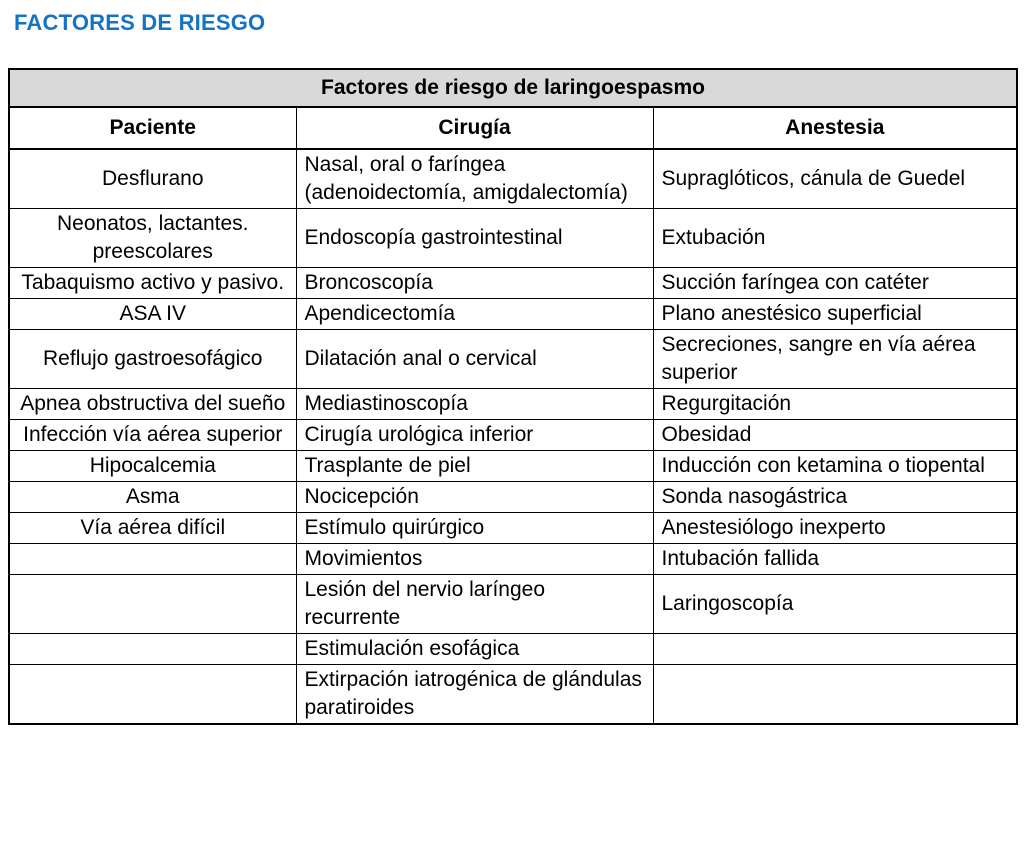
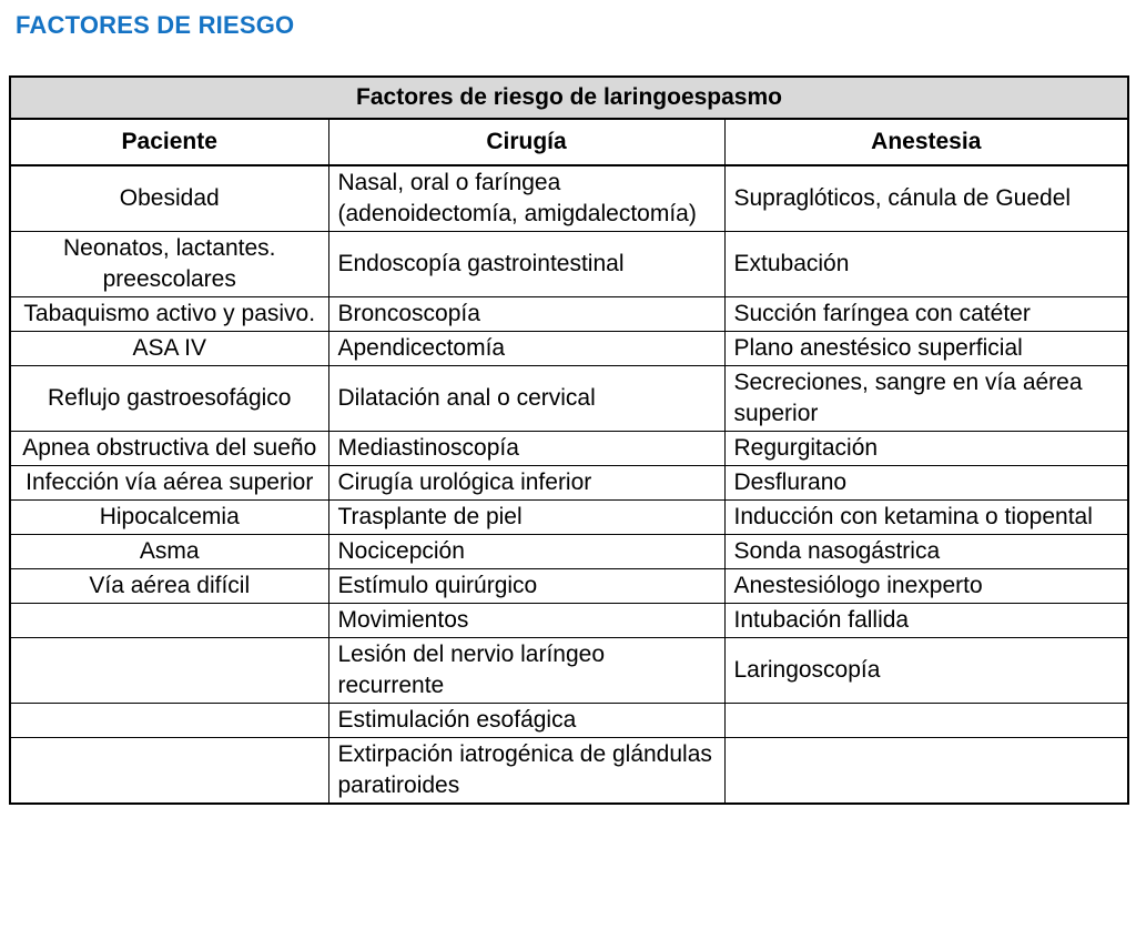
  FACTORES DE RIESGO
  Factores de riesgo de laringoespasmo
  Paciente	Cirugía	Anestesia
- Desflurano	Nasal, oral o faríngea (adenoidectomía, amigdalectomía)	Supraglóticos, cánula de Guedel
+ Obesidad	Nasal, oral o faríngea (adenoidectomía, amigdalectomía)	Supraglóticos, cánula de Guedel
  Neonatos, lactantes. preescolares	Endoscopía gastrointestinal	Extubación
  Tabaquismo activo y pasivo.	Broncoscopía	Succión faríngea con catéter
  ASA IV	Apendicectomía	Plano anestésico superficial
  Reflujo gastroesofágico	Dilatación anal o cervical	Secreciones, sangre en vía aérea superior
  Apnea obstructiva del sueño	Mediastinoscopía	Regurgitación
- Infección vía aérea superior	Cirugía urológica inferior	Obesidad
+ Infección vía aérea superior	Cirugía urológica inferior	Desflurano
  Hipocalcemia	Trasplante de piel	Inducción con ketamina o tiopental
  Asma	Nocicepción	Sonda nasogástrica
  Vía aérea difícil	Estímulo quirúrgico	Anestesiólogo inexperto
  	Movimientos	Intubación fallida
  	Lesión del nervio laríngeo recurrente	Laringoscopía
  	Estimulación esofágica
  	Extirpación iatrogénica de glándulas paratiroides
